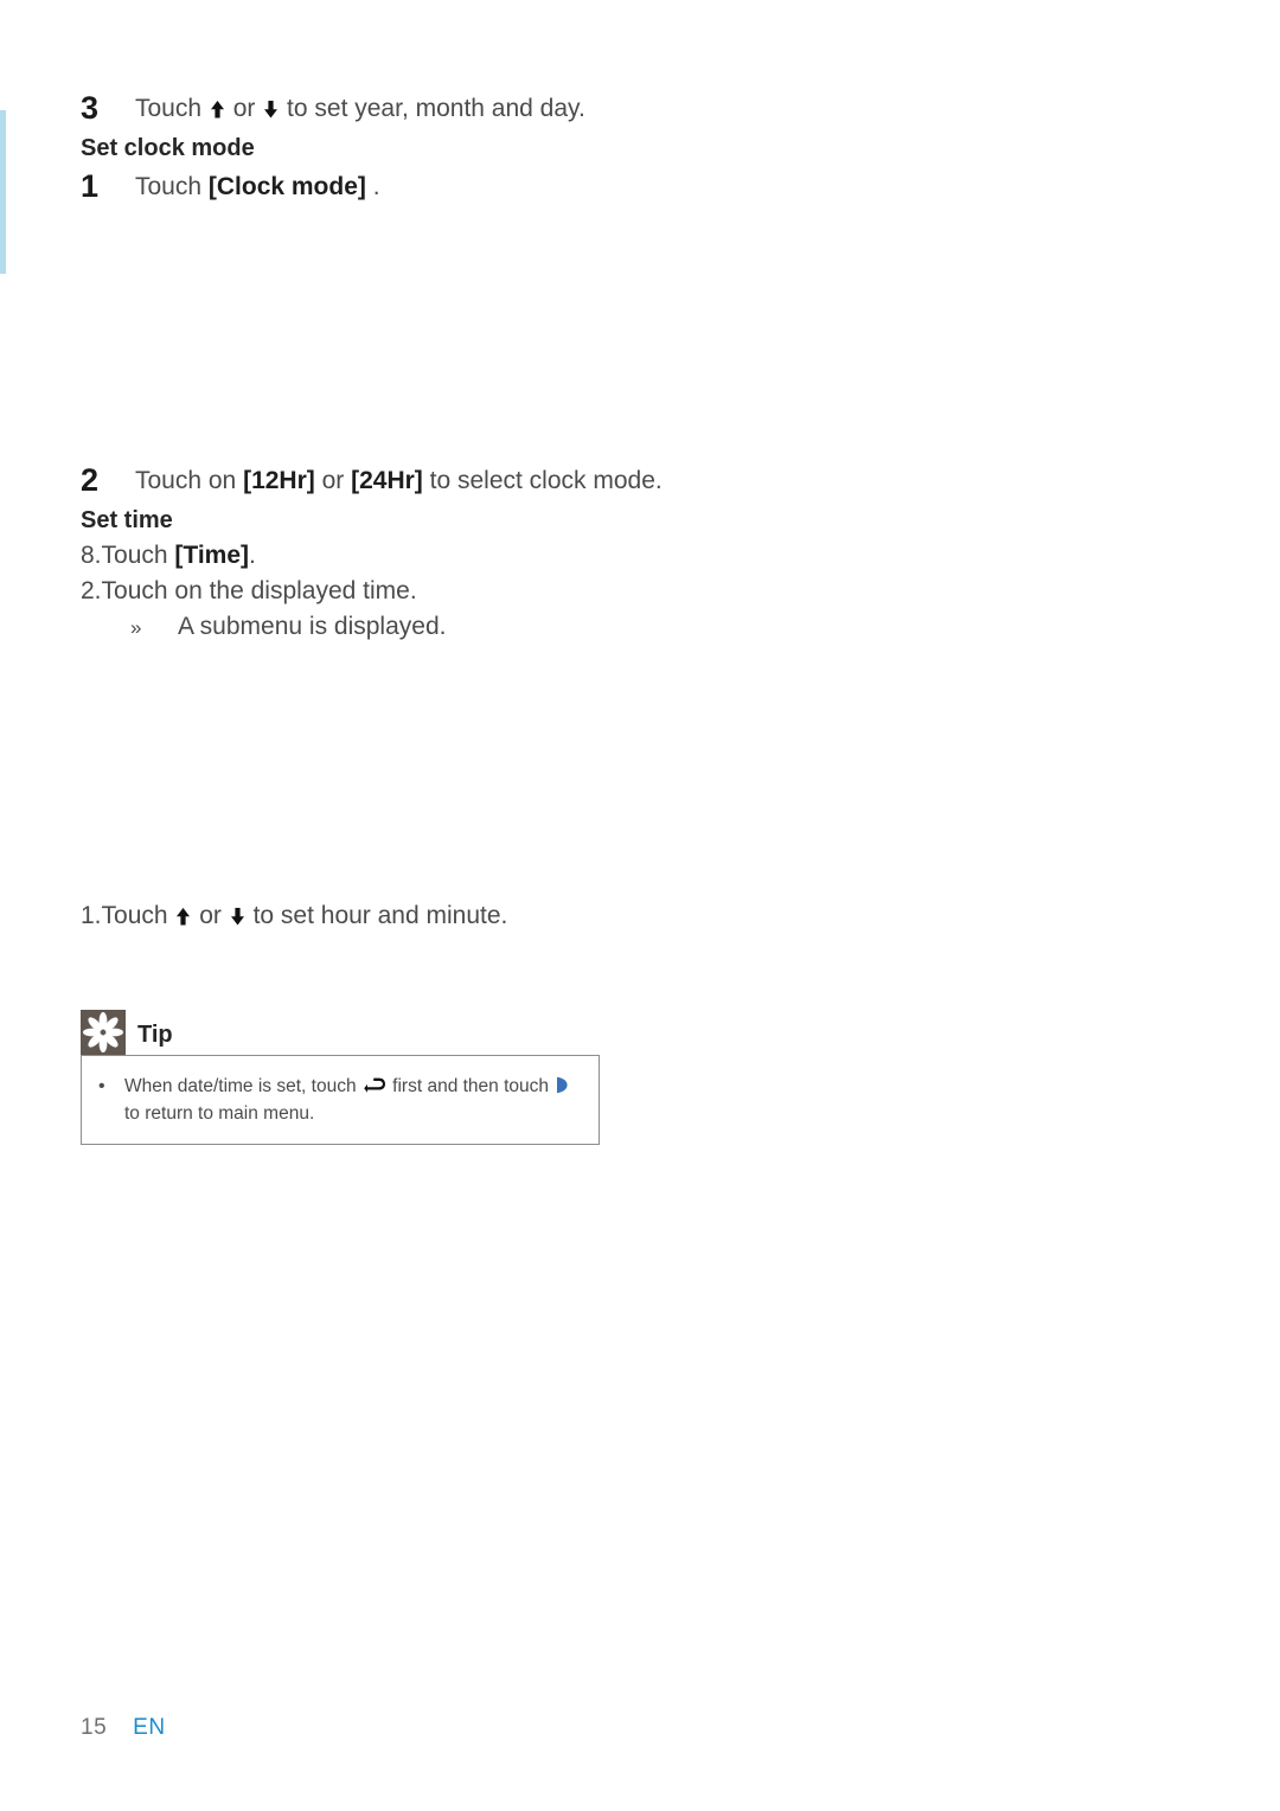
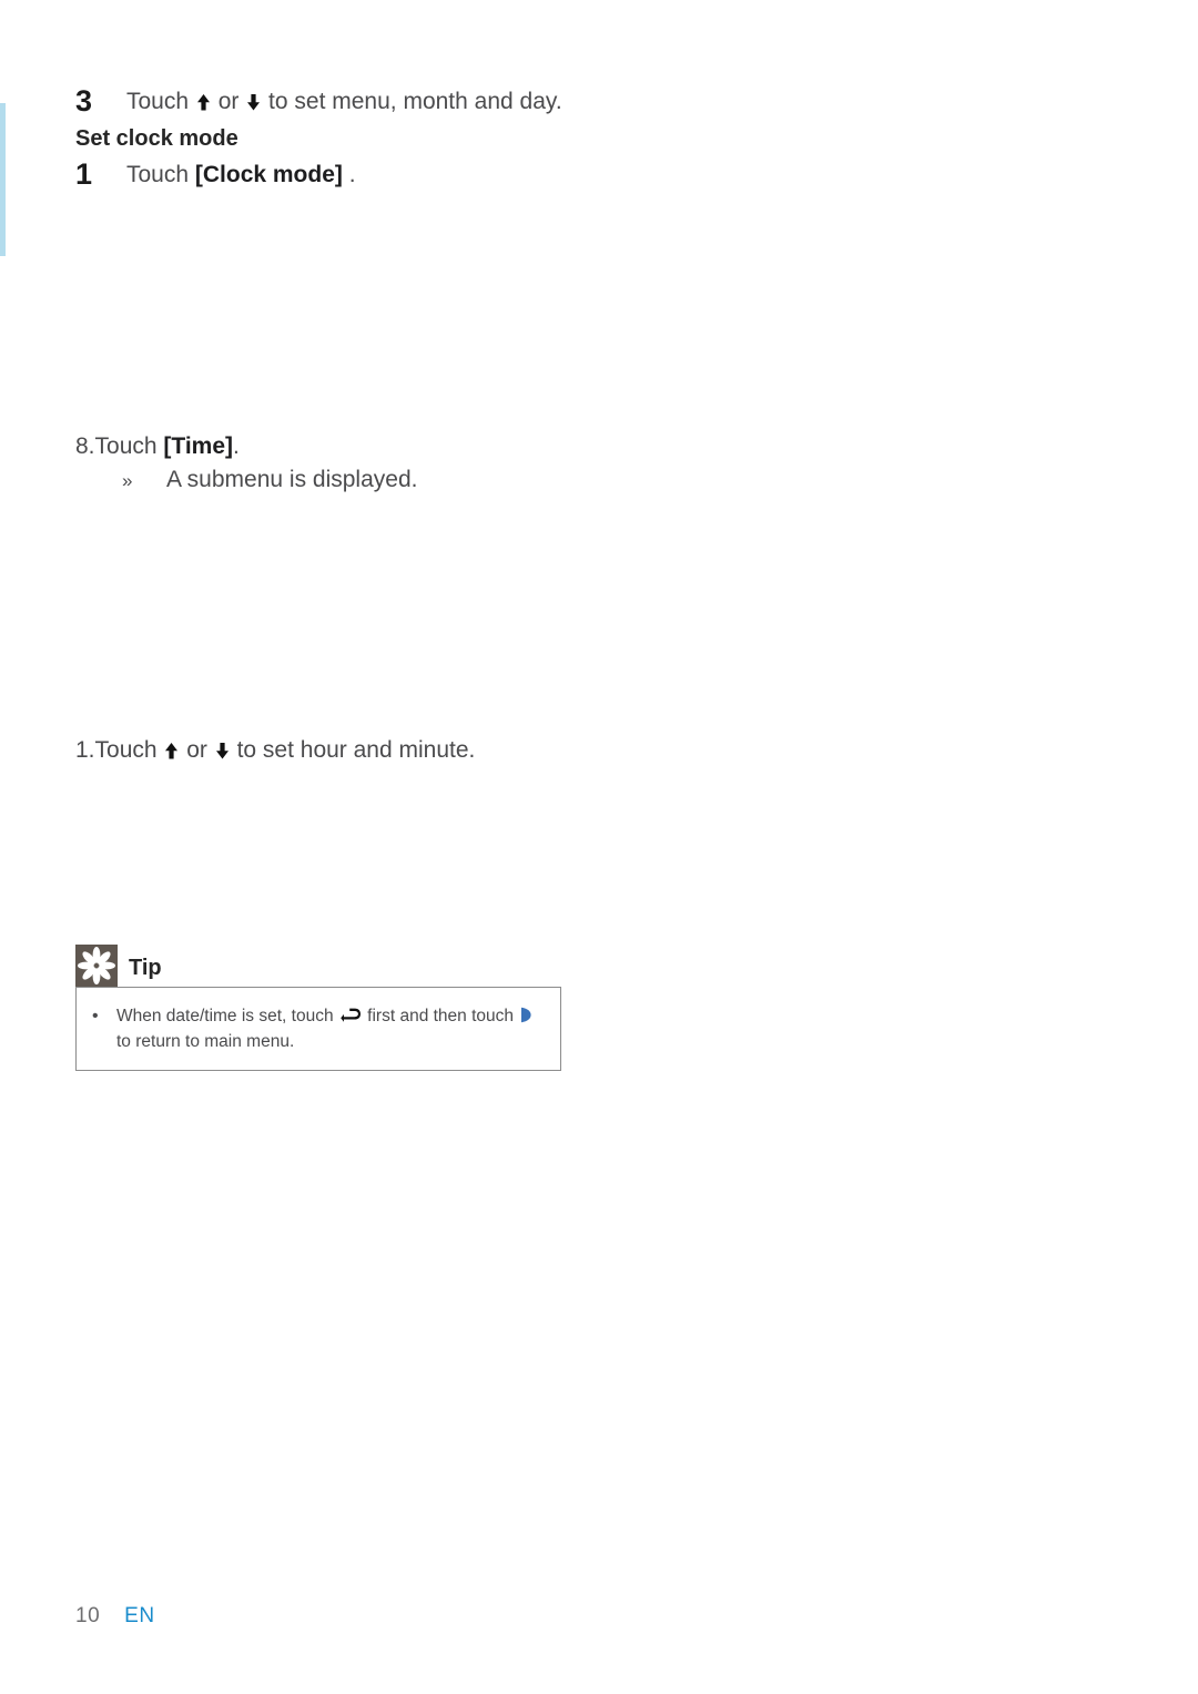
  3
- Touch or to set year, month and day.
+ Touch or to set menu, month and day.
  Set clock mode
  1
  Touch [Clock mode] .
- 2
- Touch on [12Hr] or [24Hr] to select clock mode.
- Set time
  8.Touch [Time].
- 2.Touch on the displayed time.
  »
  A submenu is displayed.
  1.Touch or to set hour and minute.
  Tip
  •
  When date/time is set, touch first and then touch to return to main menu.
- 15
+ 10
  EN
